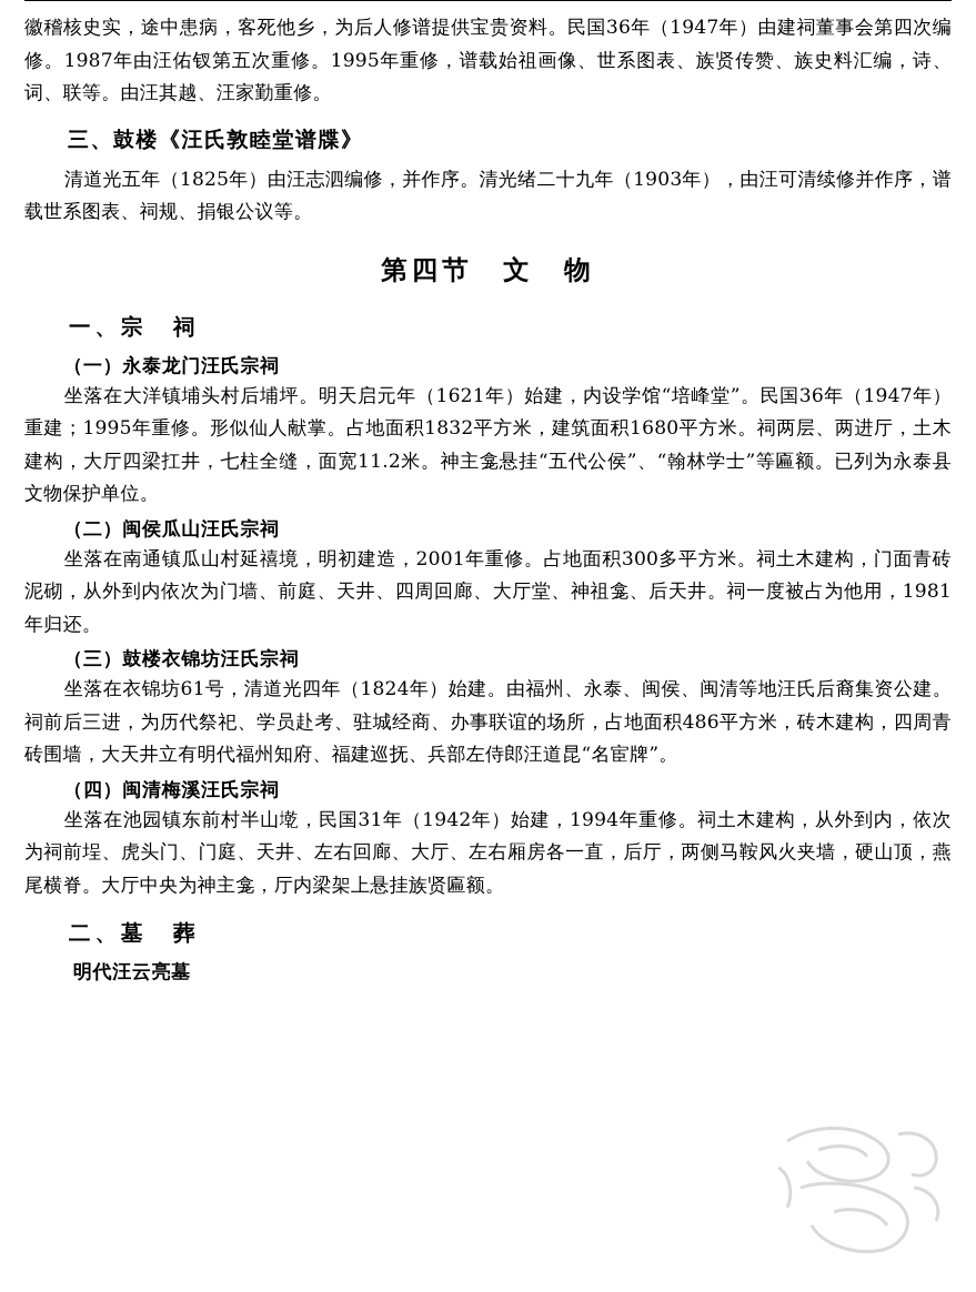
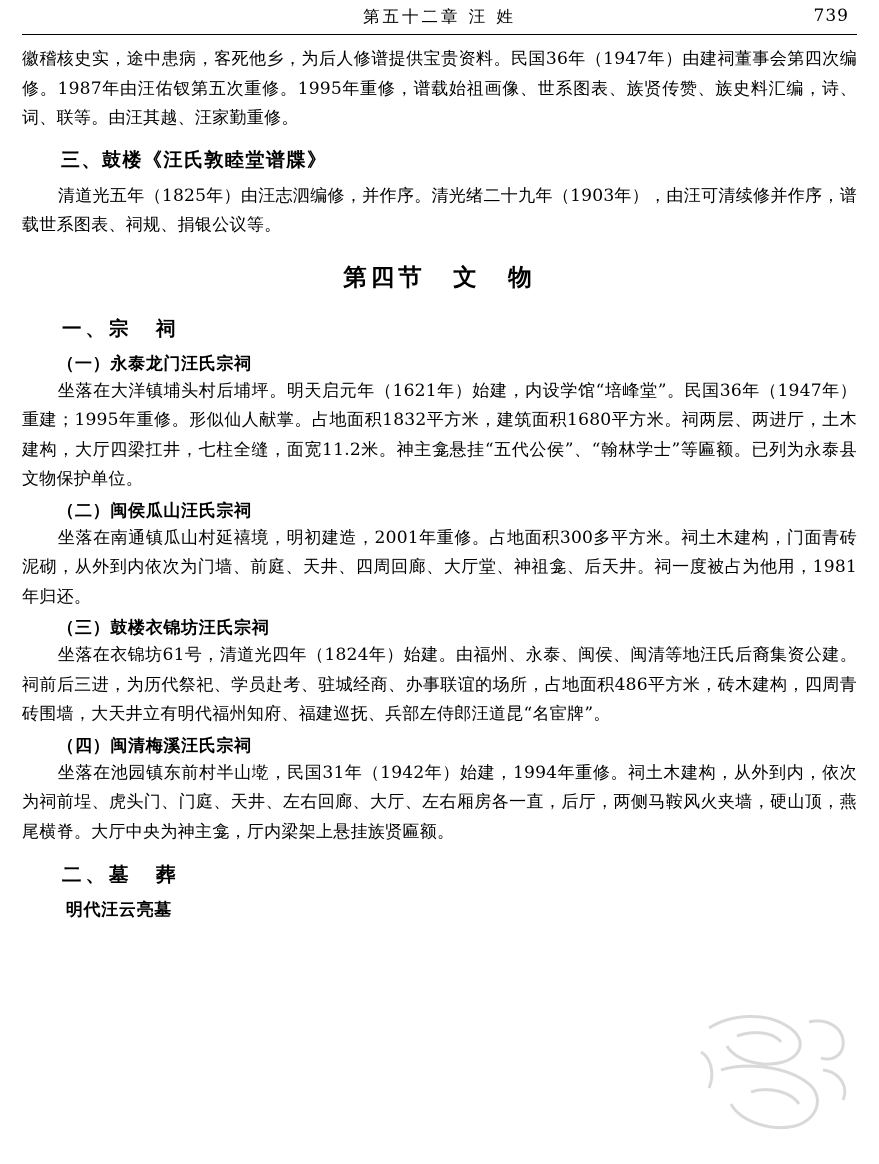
+ 第五十二章 汪 姓
+ 739
  徽稽核史实，途中患病，客死他乡，为后人修谱提供宝贵资料。民国36年（1947年）由建祠董事会第四次编修。1987年由汪佑钗第五次重修。1995年重修，谱载始祖画像、世系图表、族贤传赞、族史料汇编，诗、词、联等。由汪其越、汪家勤重修。
  三、鼓楼《汪氏敦睦堂谱牒》
  清道光五年（1825年）由汪志泗编修，并作序。清光绪二十九年（1903年），由汪可清续修并作序，谱载世系图表、祠规、捐银公议等。
  第四节 文 物
  一、宗 祠
  （一）永泰龙门汪氏宗祠
  坐落在大洋镇埔头村后埔坪。明天启元年（1621年）始建，内设学馆“培峰堂”。民国36年（1947年）重建；1995年重修。形似仙人献掌。占地面积1832平方米，建筑面积1680平方米。祠两层、两进厅，土木建构，大厅四梁扛井，七柱全缝，面宽11.2米。神主龛悬挂“五代公侯”、“翰林学士”等匾额。已列为永泰县文物保护单位。
  （二）闽侯瓜山汪氏宗祠
  坐落在南通镇瓜山村延禧境，明初建造，2001年重修。占地面积300多平方米。祠土木建构，门面青砖泥砌，从外到内依次为门墙、前庭、天井、四周回廊、大厅堂、神祖龛、后天井。祠一度被占为他用，1981年归还。
  （三）鼓楼衣锦坊汪氏宗祠
  坐落在衣锦坊61号，清道光四年（1824年）始建。由福州、永泰、闽侯、闽清等地汪氏后裔集资公建。祠前后三进，为历代祭祀、学员赴考、驻城经商、办事联谊的场所，占地面积486平方米，砖木建构，四周青砖围墙，大天井立有明代福州知府、福建巡抚、兵部左侍郎汪道昆“名宦牌”。
  （四）闽清梅溪汪氏宗祠
  坐落在池园镇东前村半山墘，民国31年（1942年）始建，1994年重修。祠土木建构，从外到内，依次为祠前埕、虎头门、门庭、天井、左右回廊、大厅、左右厢房各一直，后厅，两侧马鞍风火夹墙，硬山顶，燕尾横脊。大厅中央为神主龛，厅内梁架上悬挂族贤匾额。
  二、墓 葬
  明代汪云亮墓
